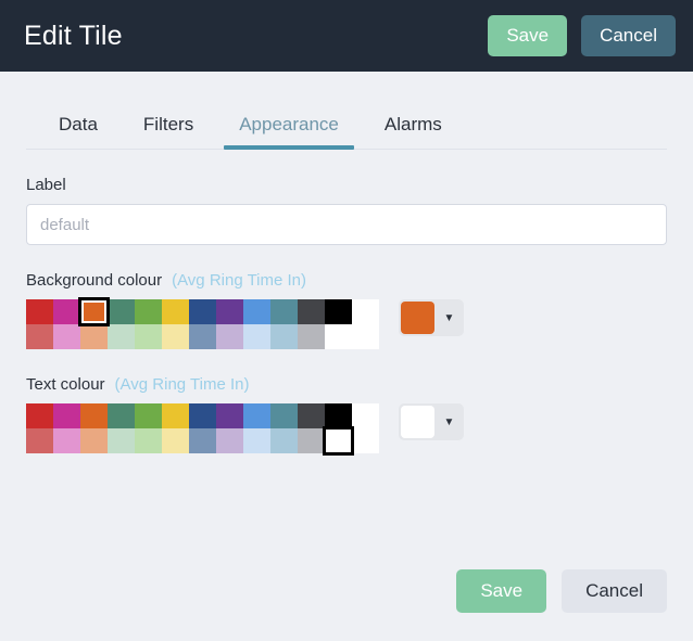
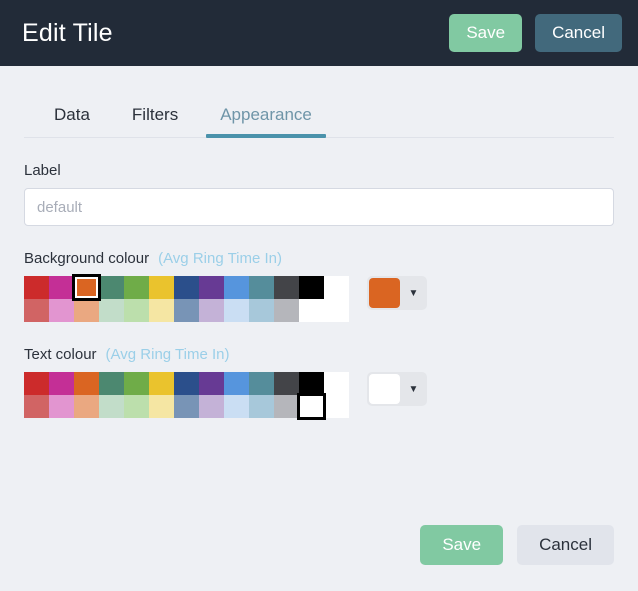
  Edit Tile
  Save
  Cancel
  Data
  Filters
  Appearance
- Alarms
  Label
  default
  Background colour
  (Avg Ring Time In)
  ▼
  Text colour
  (Avg Ring Time In)
  ▼
  Save
  Cancel
